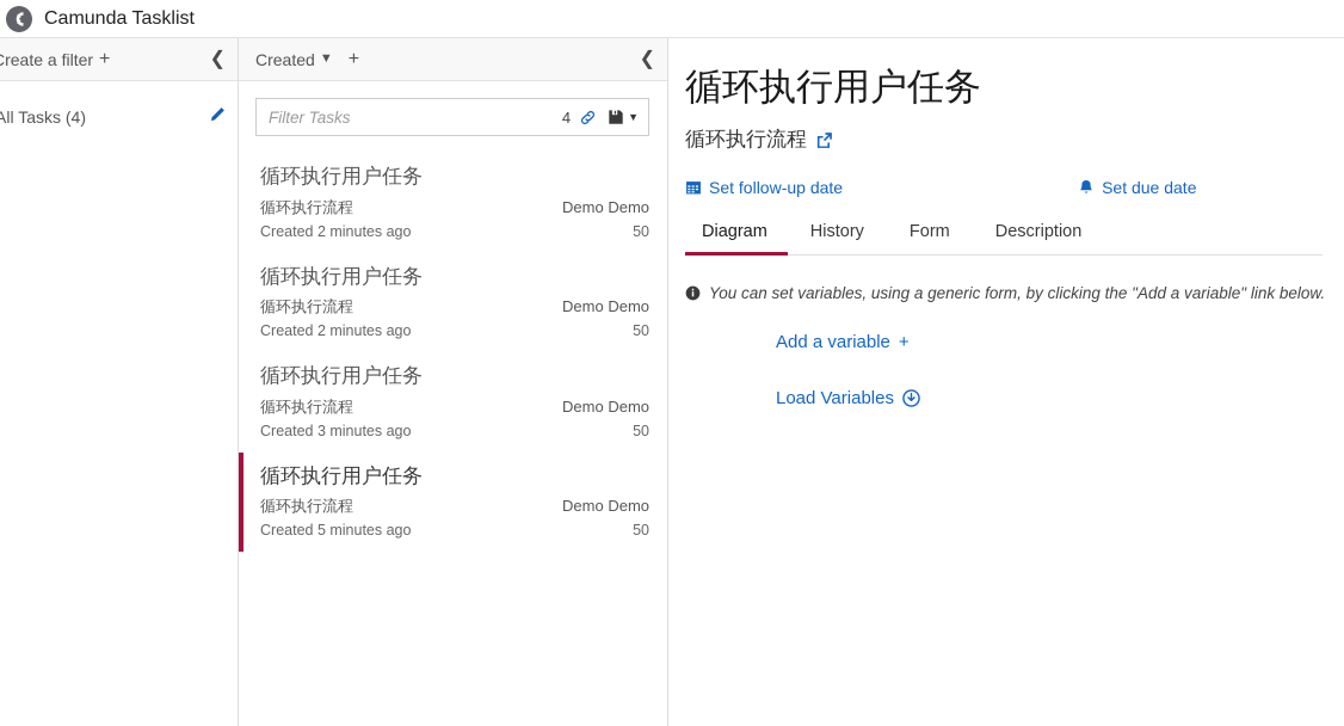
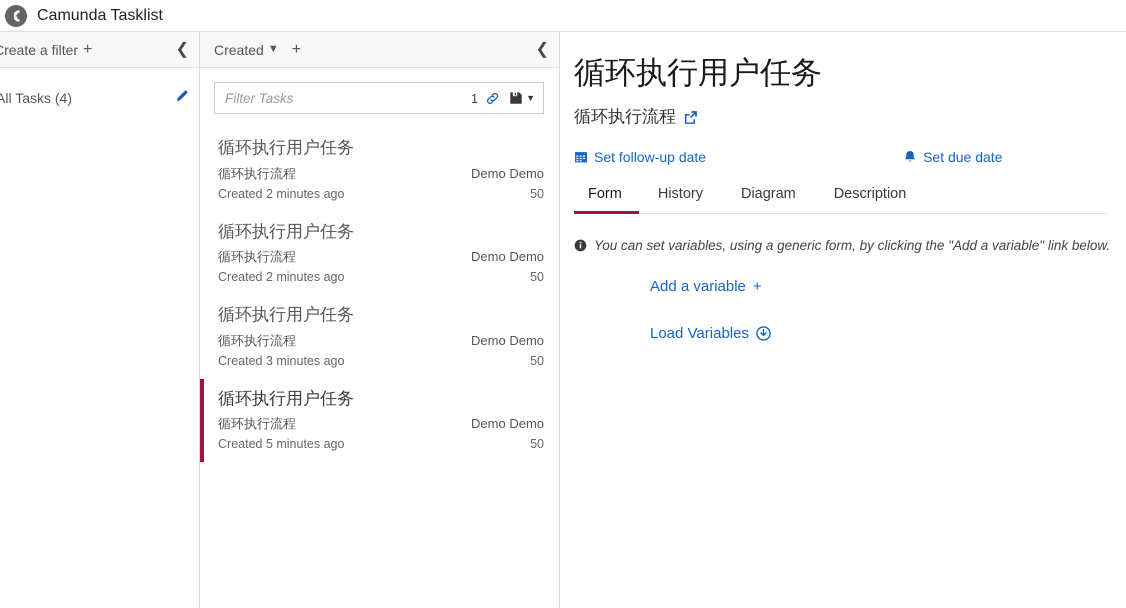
  Camunda Tasklist
  reate a filter
  +
  ❮
  All Tasks (4)
  Created
  ▼
  +
  ❮
  Filter Tasks
- 4
+ 1
  ▼
  循环执行用户任务
  循环执行流程
  Demo Demo
  Created 2 minutes ago
  50
  循环执行用户任务
  循环执行流程
  Demo Demo
  Created 2 minutes ago
  50
  循环执行用户任务
  循环执行流程
  Demo Demo
  Created 3 minutes ago
  50
  循环执行用户任务
  循环执行流程
  Demo Demo
  Created 5 minutes ago
  50
  循环执行用户任务
  循环执行流程
  Set follow-up date
  Set due date
- Diagram
+ Form
  History
- Form
+ Diagram
  Description
  You can set variables, using a generic form, by clicking the "Add a variable" link below.
  Add a variable
  +
  Load Variables
